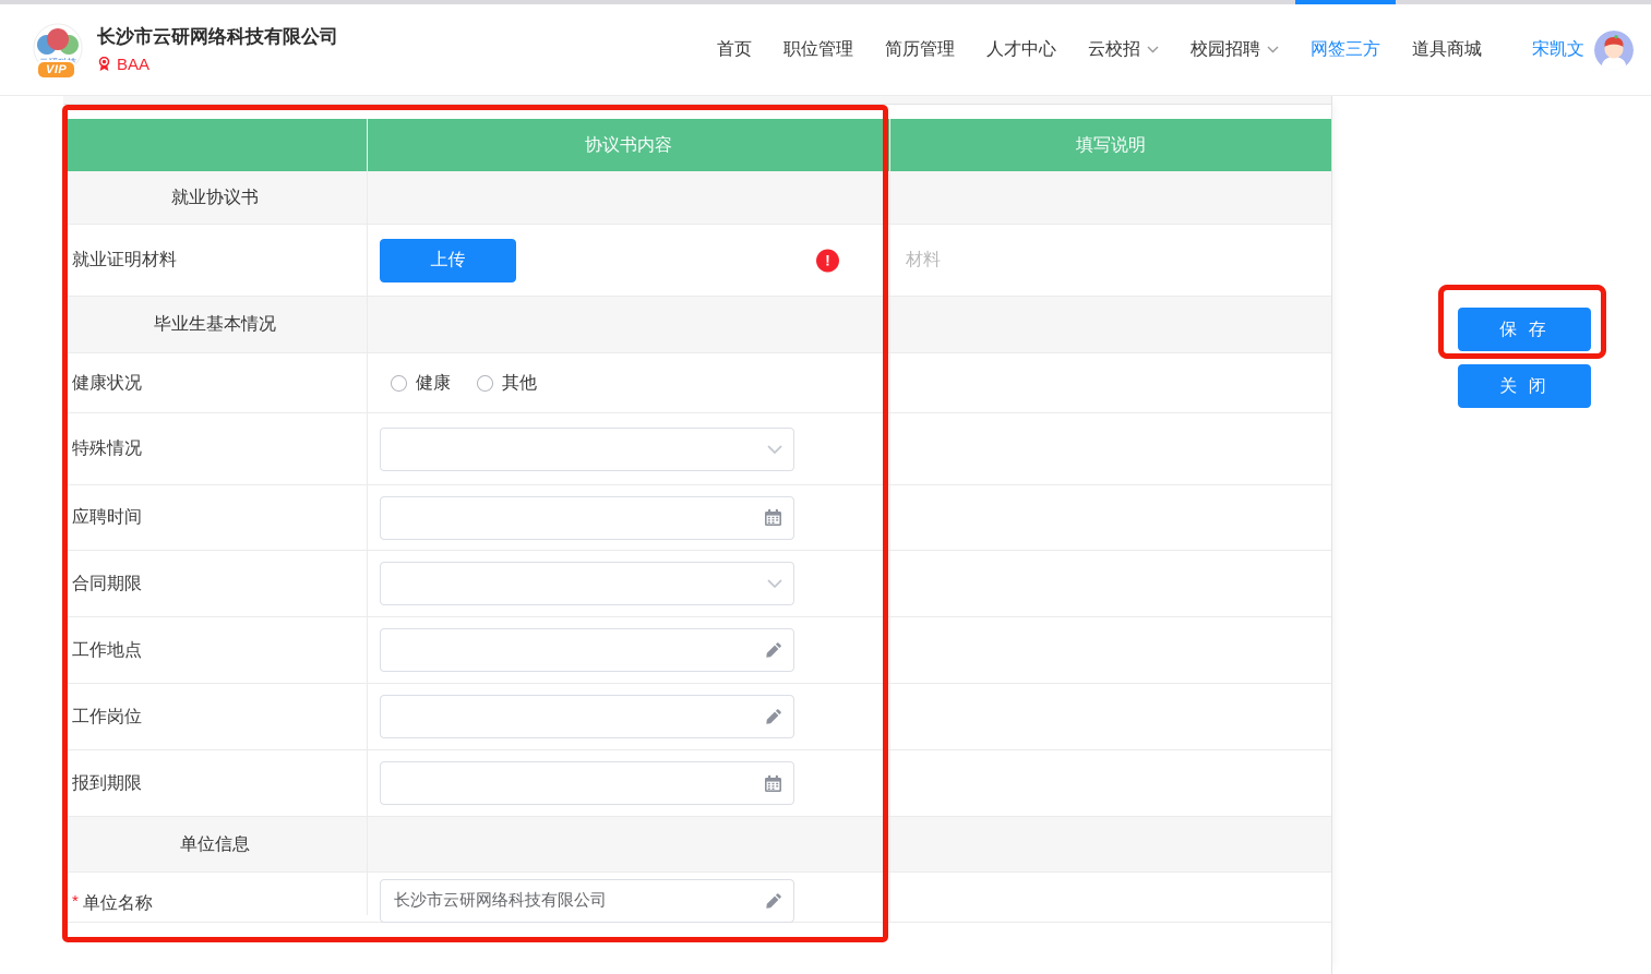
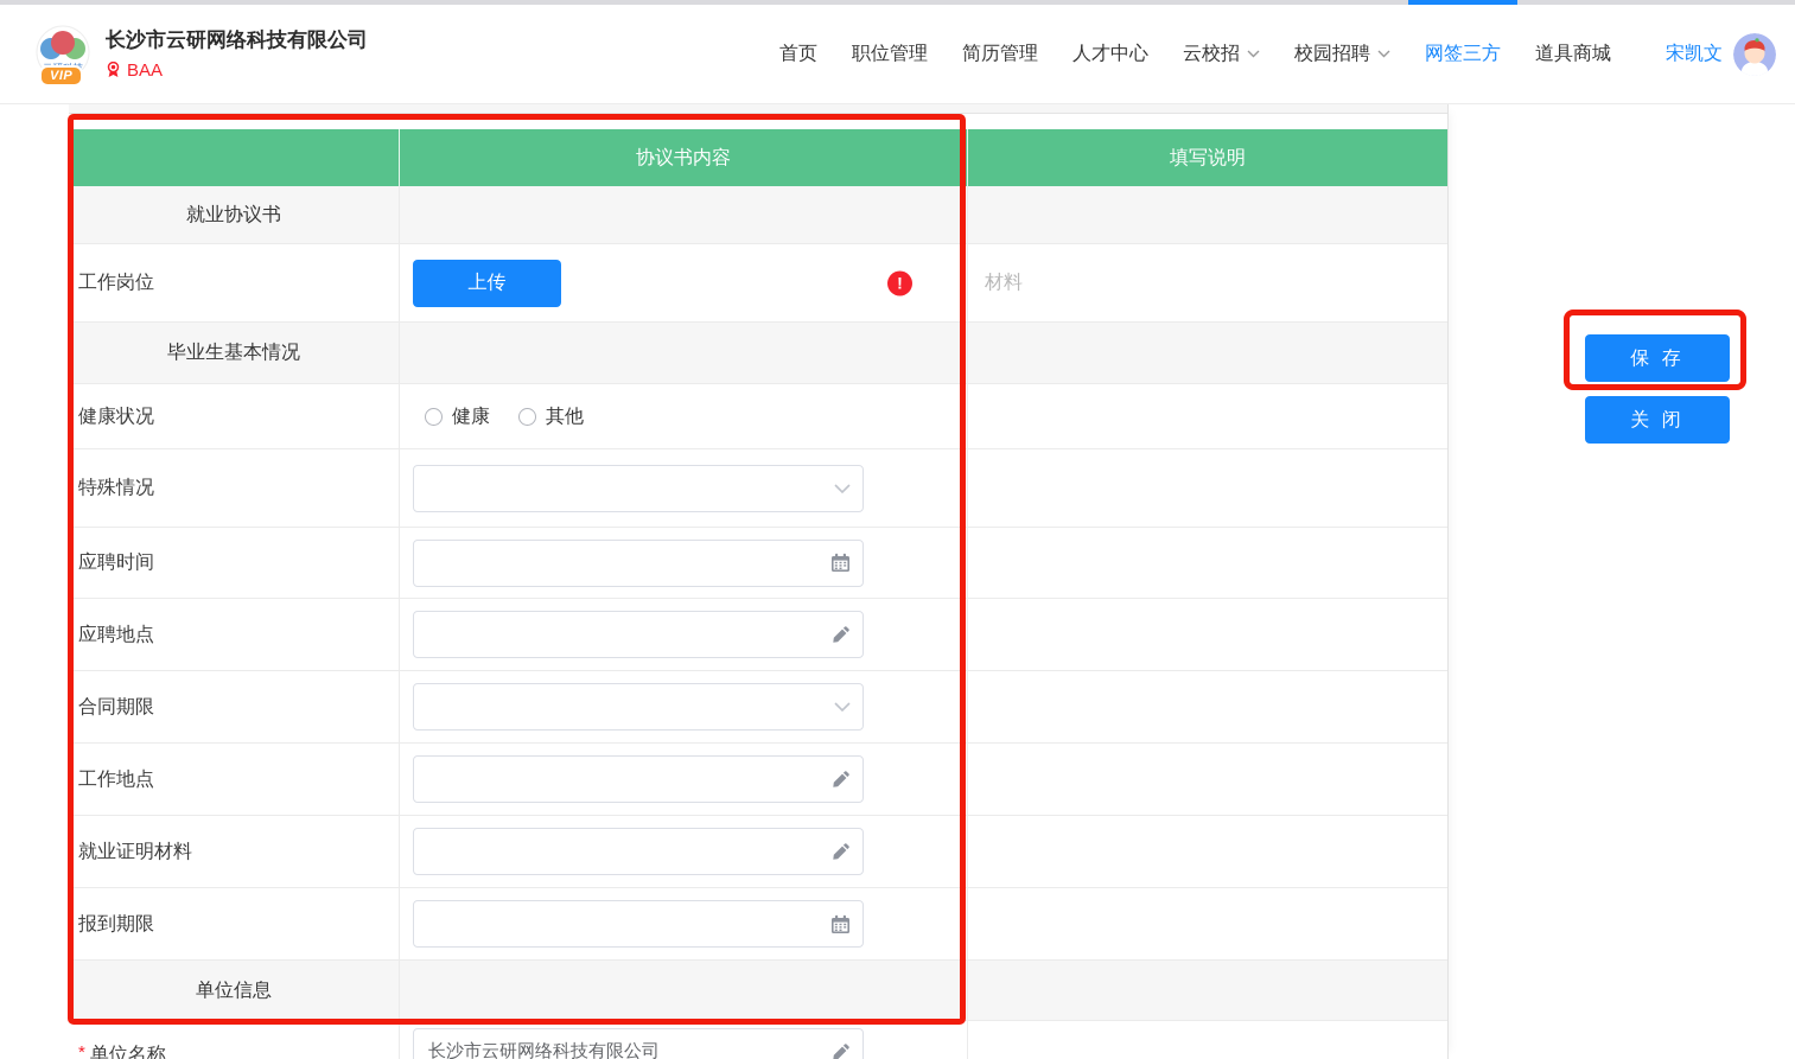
  VIP
  长沙市云研网络科技有限公司
  BAA
  首页
  职位管理
  简历管理
  人才中心
  云校招
  校园招聘
  网签三方
  道具商城
  宋凯文
  协议书内容
  填写说明
  就业协议书
- 就业证明材料
+ 工作岗位
  上传
  !
  材料
  毕业生基本情况
  健康状况
  健康
  其他
  特殊情况
  应聘时间
+ 应聘地点
  合同期限
  工作地点
- 工作岗位
+ 就业证明材料
  报到期限
  单位信息
  *
  单位名称
  长沙市云研网络科技有限公司
  保 存
  关 闭
